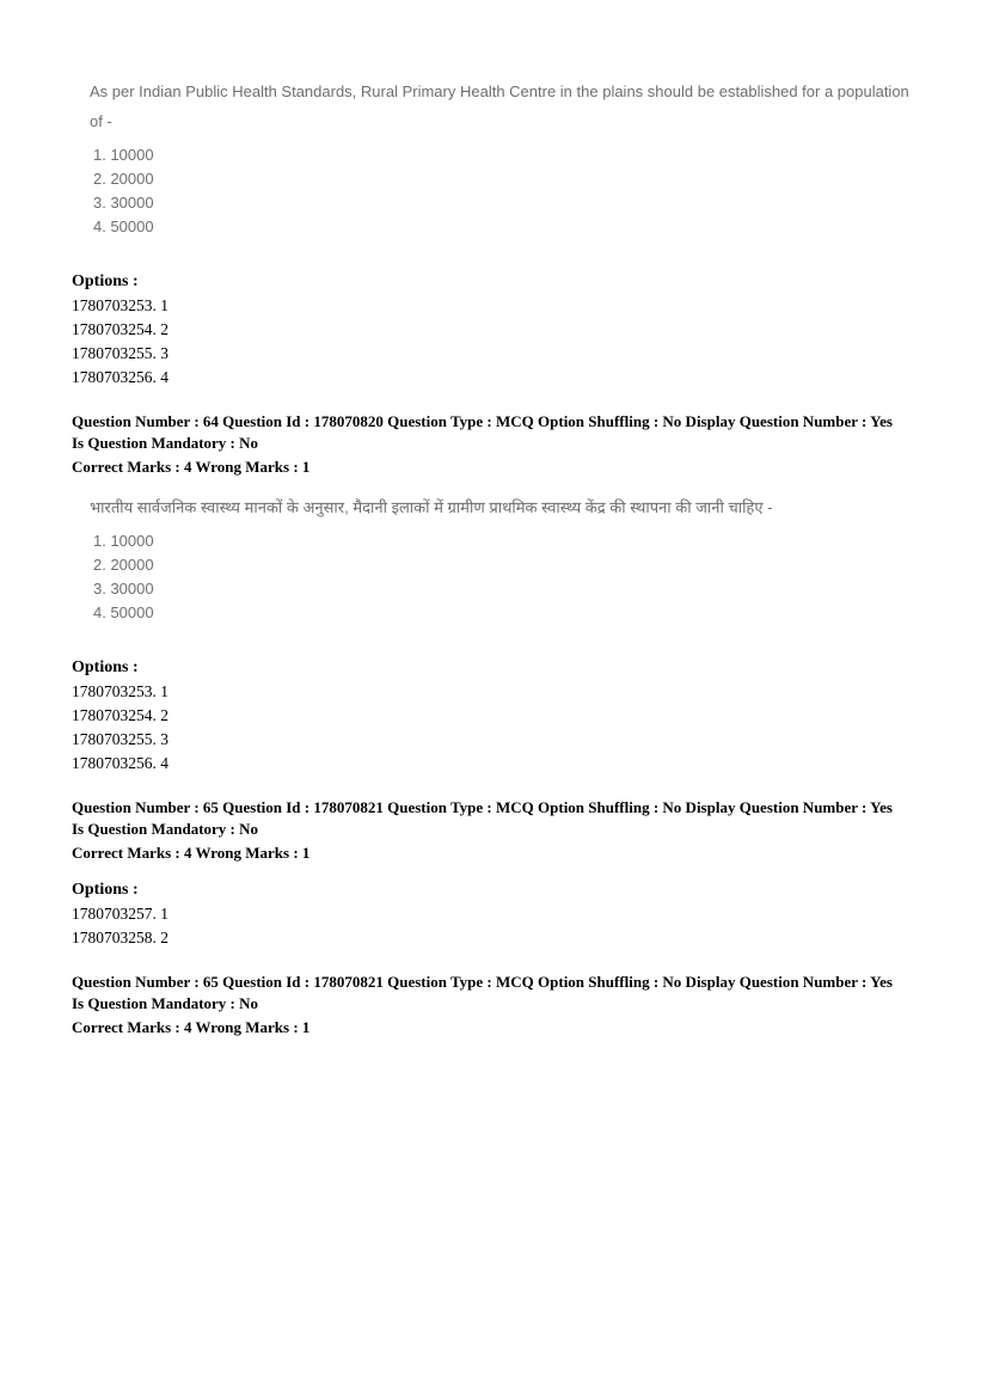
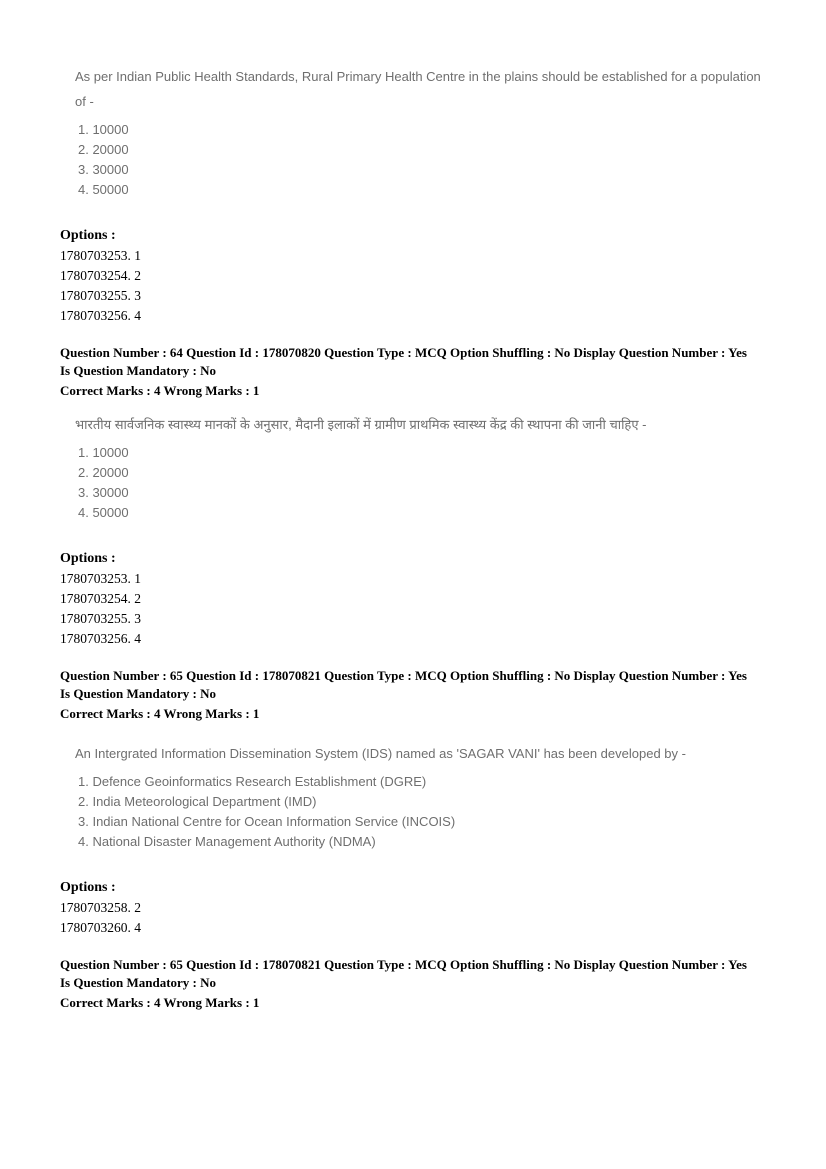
  As per Indian Public Health Standards, Rural Primary Health Centre in the plains should be established for a population of -
  1. 10000
  2. 20000
  3. 30000
  4. 50000
  Options :
  1780703253. 1
  1780703254. 2
  1780703255. 3
  1780703256. 4
  Question Number : 64 Question Id : 178070820 Question Type : MCQ Option Shuffling : No Display Question Number : Yes
  Is Question Mandatory : No
  Correct Marks : 4 Wrong Marks : 1
  भारतीय सार्वजनिक स्वास्थ्य मानकों के अनुसार, मैदानी इलाकों में ग्रामीण प्राथमिक स्वास्थ्य केंद्र की स्थापना की जानी चाहिए -
  1. 10000
  2. 20000
  3. 30000
  4. 50000
  Options :
  1780703253. 1
  1780703254. 2
  1780703255. 3
  1780703256. 4
  Question Number : 65 Question Id : 178070821 Question Type : MCQ Option Shuffling : No Display Question Number : Yes
  Is Question Mandatory : No
  Correct Marks : 4 Wrong Marks : 1
+ An Intergrated Information Dissemination System (IDS) named as 'SAGAR VANI' has been developed by -
+ 1. Defence Geoinformatics Research Establishment (DGRE)
+ 2. India Meteorological Department (IMD)
+ 3. Indian National Centre for Ocean Information Service (INCOIS)
+ 4. National Disaster Management Authority (NDMA)
  Options :
- 1780703257. 1
  1780703258. 2
+ 1780703260. 4
  Question Number : 65 Question Id : 178070821 Question Type : MCQ Option Shuffling : No Display Question Number : Yes
  Is Question Mandatory : No
  Correct Marks : 4 Wrong Marks : 1
